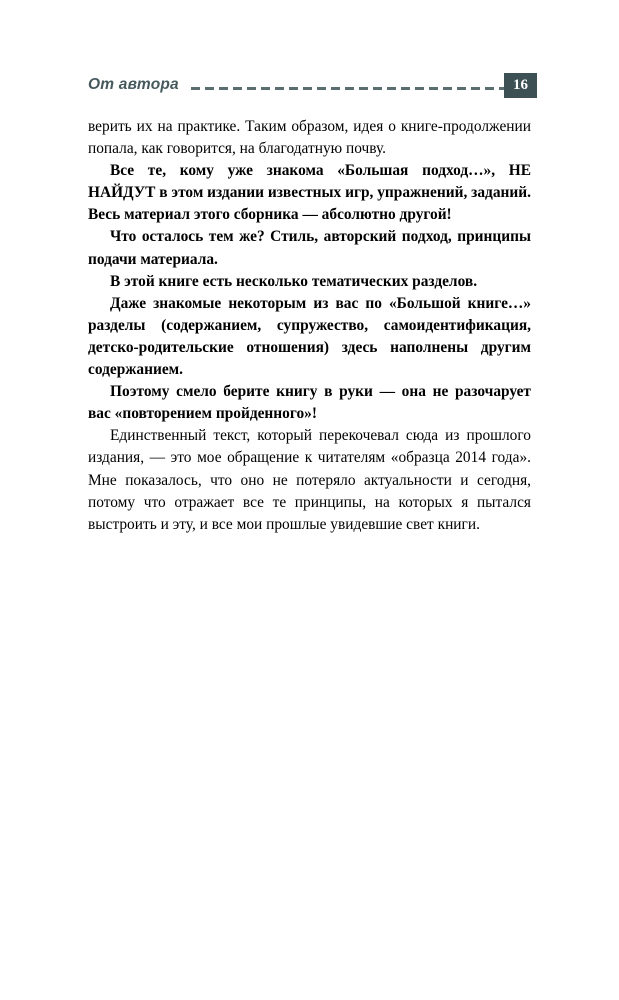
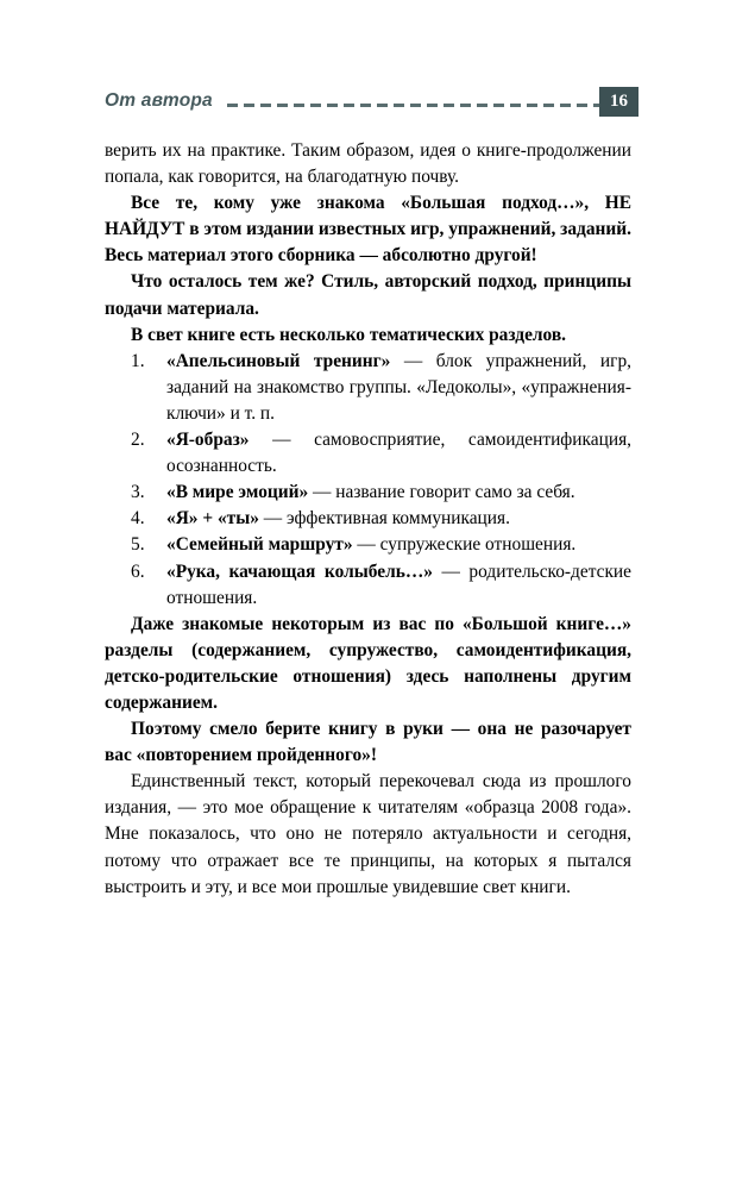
  От автора
  16
  верить их на практике. Таким образом, идея о книге-продолжении попала, как говорится, на благодатную почву.
  Все те, кому уже знакома «Большая подход…», НЕ НАЙДУТ в этом издании известных игр, упражнений, заданий. Весь материал этого сборника — абсолютно другой!
  Что осталось тем же? Стиль, авторский подход, принципы подачи материала.
- В этой книге есть несколько тематических разделов.
+ В свет книге есть несколько тематических разделов.
+ 1.
+ «Апельсиновый тренинг» — блок упражнений, игр, заданий на знакомство группы. «Ледоколы», «упражнения-ключи» и т. п.
+ 2.
+ «Я-образ» — самовосприятие, самоидентификация, осознанность.
+ 3.
+ «В мире эмоций» — название говорит само за себя.
+ 4.
+ «Я» + «ты» — эффективная коммуникация.
+ 5.
+ «Семейный маршрут» — супружеские отношения.
+ 6.
+ «Рука, качающая колыбель…» — родительско-детские отношения.
  Даже знакомые некоторым из вас по «Большой книге…» разделы (содержанием, супружество, самоидентификация, детско-родительские отношения) здесь наполнены другим содержанием.
  Поэтому смело берите книгу в руки — она не разочарует вас «повторением пройденного»!
- Единственный текст, который перекочевал сюда из прошлого издания, — это мое обращение к читателям «образца 2014 года». Мне показалось, что оно не потеряло актуальности и сегодня, потому что отражает все те принципы, на которых я пытался выстроить и эту, и все мои прошлые увидевшие свет книги.
+ Единственный текст, который перекочевал сюда из прошлого издания, — это мое обращение к читателям «образца 2008 года». Мне показалось, что оно не потеряло актуальности и сегодня, потому что отражает все те принципы, на которых я пытался выстроить и эту, и все мои прошлые увидевшие свет книги.
